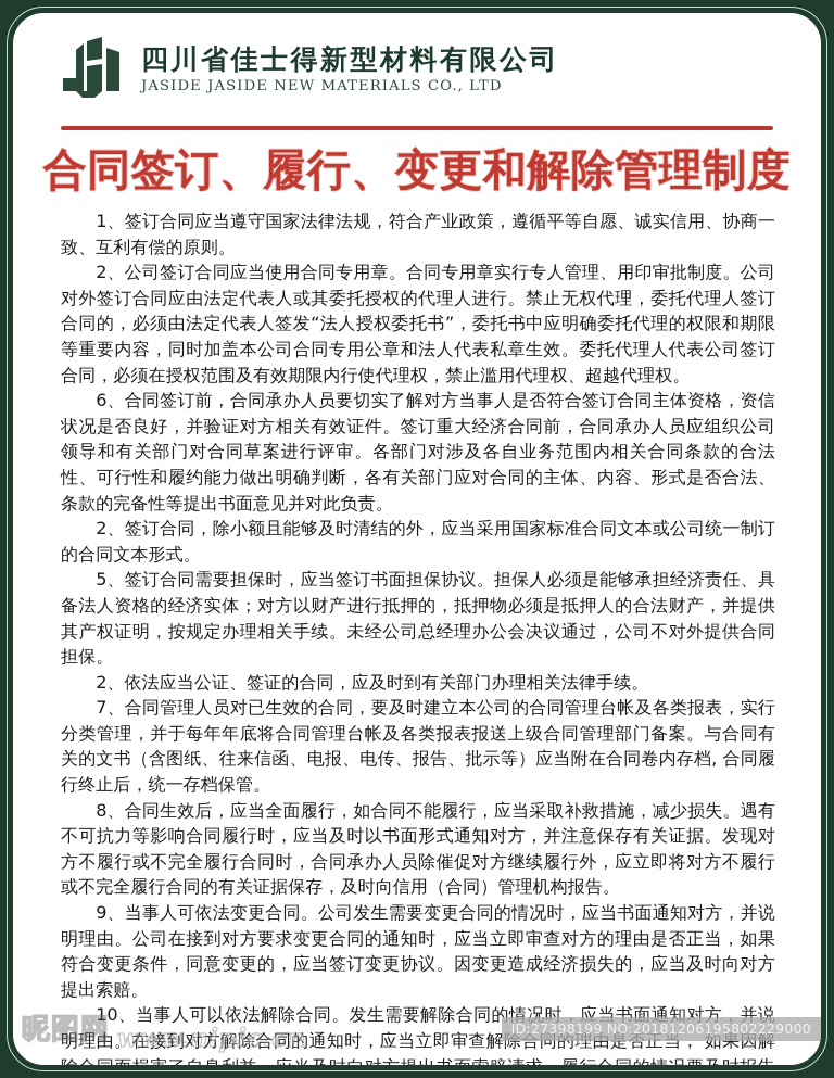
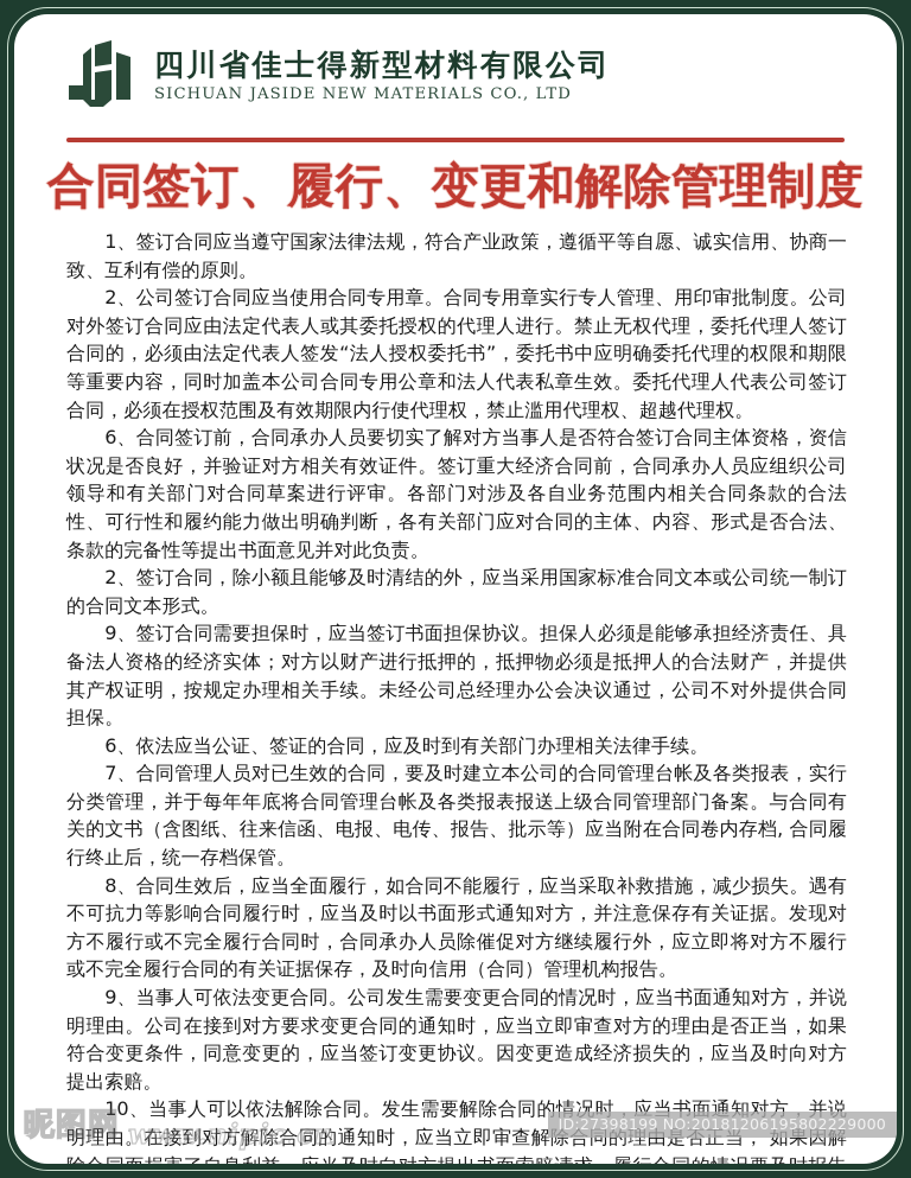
  四川省佳士得新型材料有限公司
- JASIDE JASIDE NEW MATERIALS CO., LTD
+ SICHUAN JASIDE NEW MATERIALS CO., LTD
  合同签订、履行、变更和解除管理制度
  1、签订合同应当遵守国家法律法规，符合产业政策，遵循平等自愿、诚实信用、协商一致、互利有偿的原则。
  2、公司签订合同应当使用合同专用章。合同专用章实行专人管理、用印审批制度。公司对外签订合同应由法定代表人或其委托授权的代理人进行。禁止无权代理，委托代理人签订合同的，必须由法定代表人签发“法人授权委托书”，委托书中应明确委托代理的权限和期限等重要内容，同时加盖本公司合同专用公章和法人代表私章生效。委托代理人代表公司签订合同，必须在授权范围及有效期限内行使代理权，禁止滥用代理权、超越代理权。
  6、合同签订前，合同承办人员要切实了解对方当事人是否符合签订合同主体资格，资信状况是否良好，并验证对方相关有效证件。签订重大经济合同前，合同承办人员应组织公司领导和有关部门对合同草案进行评审。各部门对涉及各自业务范围内相关合同条款的合法性、可行性和履约能力做出明确判断，各有关部门应对合同的主体、内容、形式是否合法、条款的完备性等提出书面意见并对此负责。
  2、签订合同，除小额且能够及时清结的外，应当采用国家标准合同文本或公司统一制订的合同文本形式。
- 5、签订合同需要担保时，应当签订书面担保协议。担保人必须是能够承担经济责任、具备法人资格的经济实体；对方以财产进行抵押的，抵押物必须是抵押人的合法财产，并提供其产权证明，按规定办理相关手续。未经公司总经理办公会决议通过，公司不对外提供合同担保。
+ 9、签订合同需要担保时，应当签订书面担保协议。担保人必须是能够承担经济责任、具备法人资格的经济实体；对方以财产进行抵押的，抵押物必须是抵押人的合法财产，并提供其产权证明，按规定办理相关手续。未经公司总经理办公会决议通过，公司不对外提供合同担保。
- 2、依法应当公证、签证的合同，应及时到有关部门办理相关法律手续。
+ 6、依法应当公证、签证的合同，应及时到有关部门办理相关法律手续。
  7、合同管理人员对已生效的合同，要及时建立本公司的合同管理台帐及各类报表，实行分类管理，并于每年年底将合同管理台帐及各类报表报送上级合同管理部门备案。与合同有关的文书（含图纸、往来信函、电报、电传、报告、批示等）应当附在合同卷内存档, 合同履行终止后，统一存档保管。
  8、合同生效后，应当全面履行，如合同不能履行，应当采取补救措施，减少损失。遇有不可抗力等影响合同履行时，应当及时以书面形式通知对方，并注意保存有关证据。发现对方不履行或不完全履行合同时，合同承办人员除催促对方继续履行外，应立即将对方不履行或不完全履行合同的有关证据保存，及时向信用（合同）管理机构报告。
  9、当事人可依法变更合同。公司发生需要变更合同的情况时，应当书面通知对方，并说明理由。公司在接到对方要求变更合同的通知时，应当立即审查对方的理由是否正当，如果符合变更条件，同意变更的，应当签订变更协议。因变更造成经济损失的，应当及时向对方提出索赔。
  昵图网
  www.nipic.cn
  ID:27398199 NO:20181206195802229000
